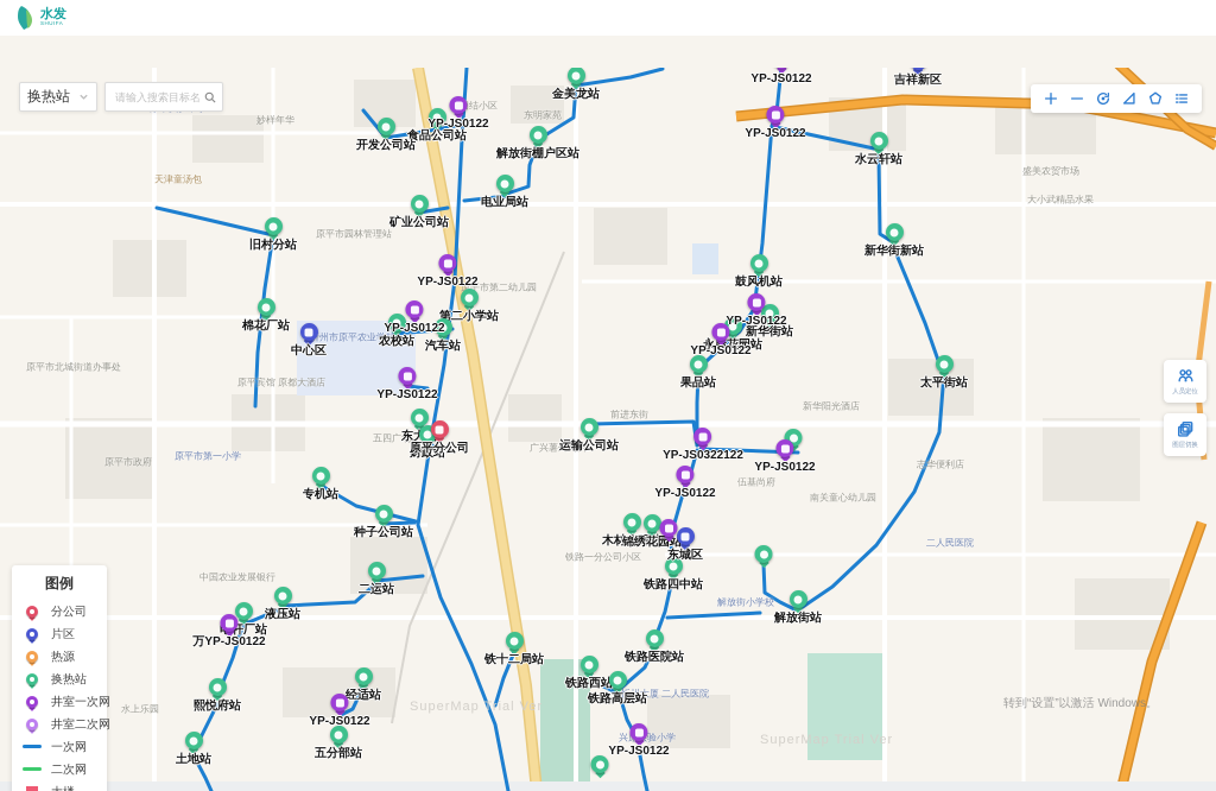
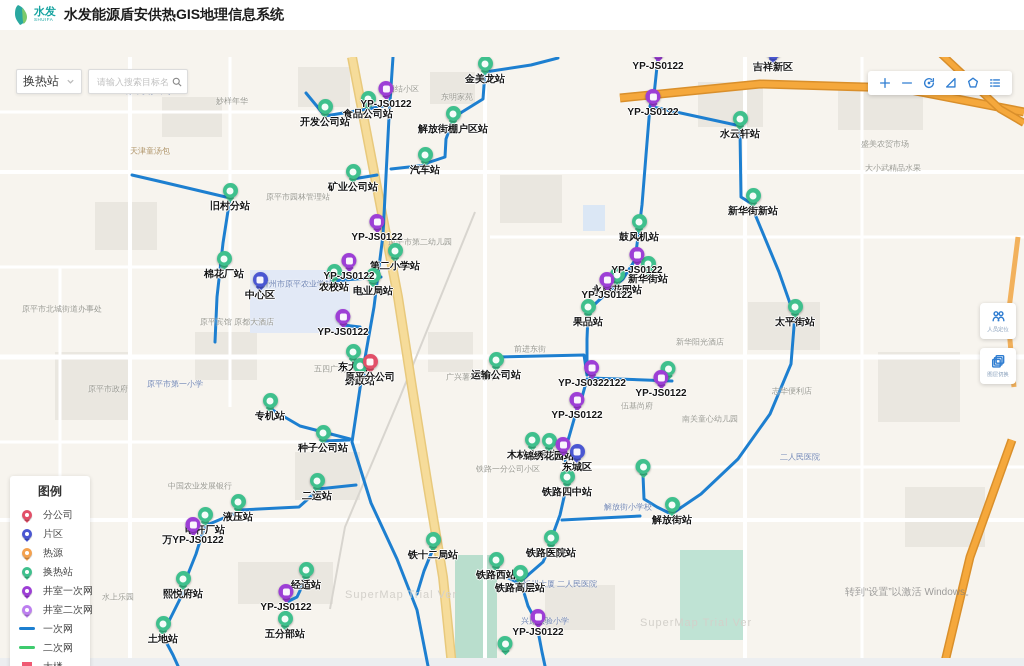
  水发
+ 水发能源盾安供热GIS地理信息系统
  妙样年华
  结小区
  东明家苑
  天津童汤包
  原平市园林管理站
  原平市第二幼儿园
  州市原平农业学校
  原平宾馆 原都大酒店
  原平市北城街道办事处
  原平市政府
  原平市第一小学
  中国农业发展银行
  五四广场
  广兴薯药饲料
  前进东街
  新华阳光酒店
  南关童心幼儿园
  志华便利店
  伍基尚府
  盛美农贸市场
  大小武精品水果
  解放街小学校
  铁路一分公司小区
  二人民医院
  忻州大厦 二人民医院
  水上乐园
  金美龙站
  食品公司站
  开发公司站
  解放街棚户区站
- 电业局站
+ 汽车站
  矿业公司站
  旧村分站
  棉花厂站
  第二小学站
  农校站
- 汽车站
+ 电业局站
  财政站
  运输公司站
  水云轩站
  新华街新站
  鼓风机站
  新华街站
  永花园站
  果品站
  太平街站
  木材公司站
  锦绣花园站
  铁路四中站
  解放街站
  铁路医院站
  铁路西站
  铁路高层站
  专机站
  种子公司站
  二运站
  液压站
  杆厂站
  熙悦府站
  土地站
  经适站
  五分部站
  铁十二局站
  YP-JS0122
  YP-JS0122
  YP-JS0122
  YP-JS0122
  YP-JS0122
  YP-JS0122
  YP-JS0122
  YP-JS0122
  YP-JS0322122
  YP-JS0122
  YP-JS0122
  YP-JS0122
  万YP-JS0122
  YP-JS0122
  中心区
  吉祥新区
  东城区
  原平分公司
  SuperMap Trial Ver
  SuperMap Trial Ver
  换热站
  请输入搜索目标名
  图例
  分公司
  片区
  热源
  换热站
  井室一次网
  井室二次网
  一次网
  二次网
  转到“设置”以激活 Windows。
